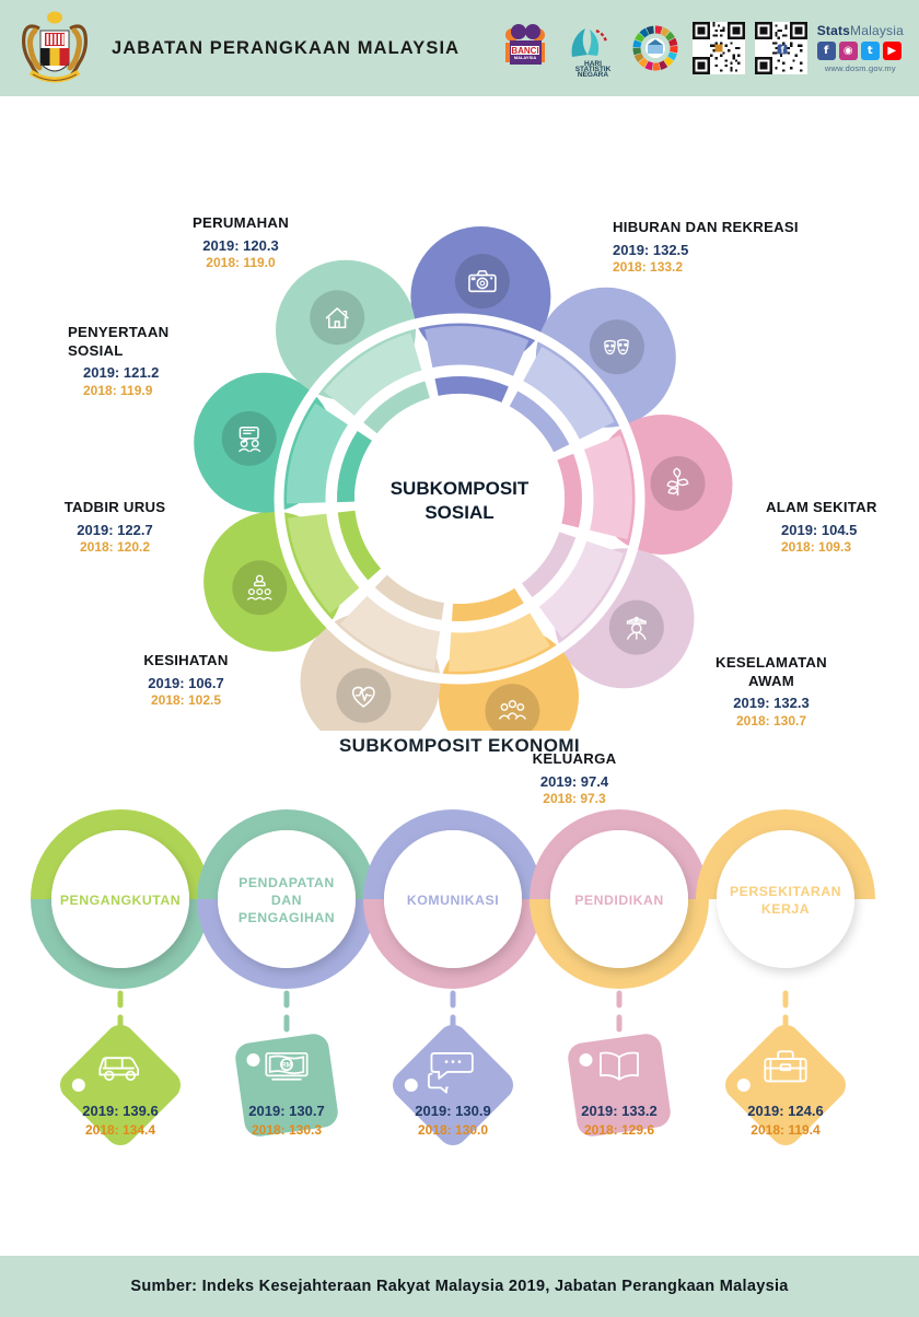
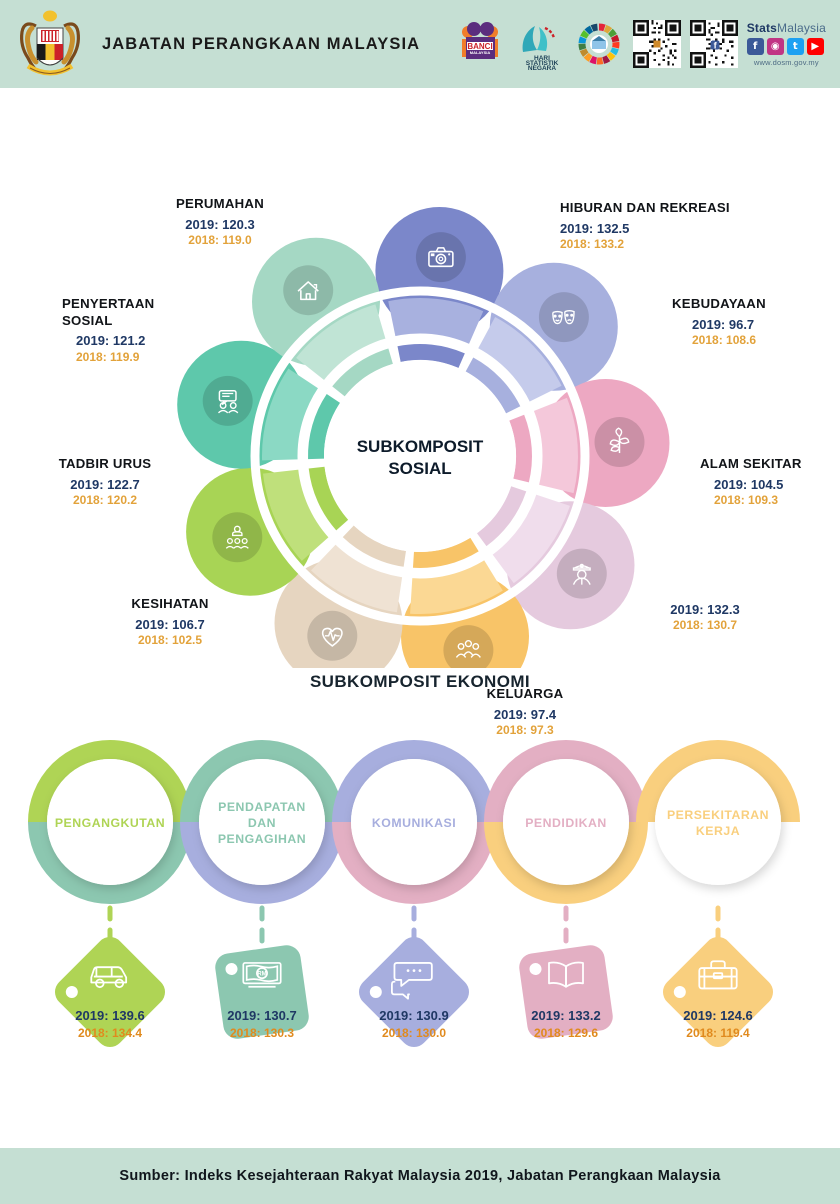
  JABATAN PERANGKAAN MALAYSIA
  BANCI
  f
  StatsMalaysia
  f
  ◉
  t
  ▶
  www.dosm.gov.my
  SUBKOMPOSIT
  SOSIAL
  PERUMAHAN
  2019: 120.3
  2018: 119.0
  HIBURAN DAN REKREASI
  2019: 132.5
  2018: 133.2
+ KEBUDAYAAN
+ 2019: 96.7
+ 2018: 108.6
  ALAM SEKITAR
  2019: 104.5
  2018: 109.3
- KESELAMATAN
- AWAM
  2019: 132.3
  2018: 130.7
  KELUARGA
  2019: 97.4
  2018: 97.3
  KESIHATAN
  2019: 106.7
  2018: 102.5
  TADBIR URUS
  2019: 122.7
  2018: 120.2
  PENYERTAAN
  SOSIAL
  2019: 121.2
  2018: 119.9
  SUBKOMPOSIT EKONOMI
  PENGANGKUTAN
  PENDAPATAN
  DAN
  PENGAGIHAN
  KOMUNIKASI
  PENDIDIKAN
  PERSEKITARAN
  KERJA
  2019: 139.6
  2018: 134.4
  2019: 130.7
  2018: 130.3
  2019: 130.9
  2018: 130.0
  2019: 133.2
  2018: 129.6
  2019: 124.6
  2018: 119.4
  Sumber: Indeks Kesejahteraan Rakyat Malaysia 2019, Jabatan Perangkaan Malaysia
